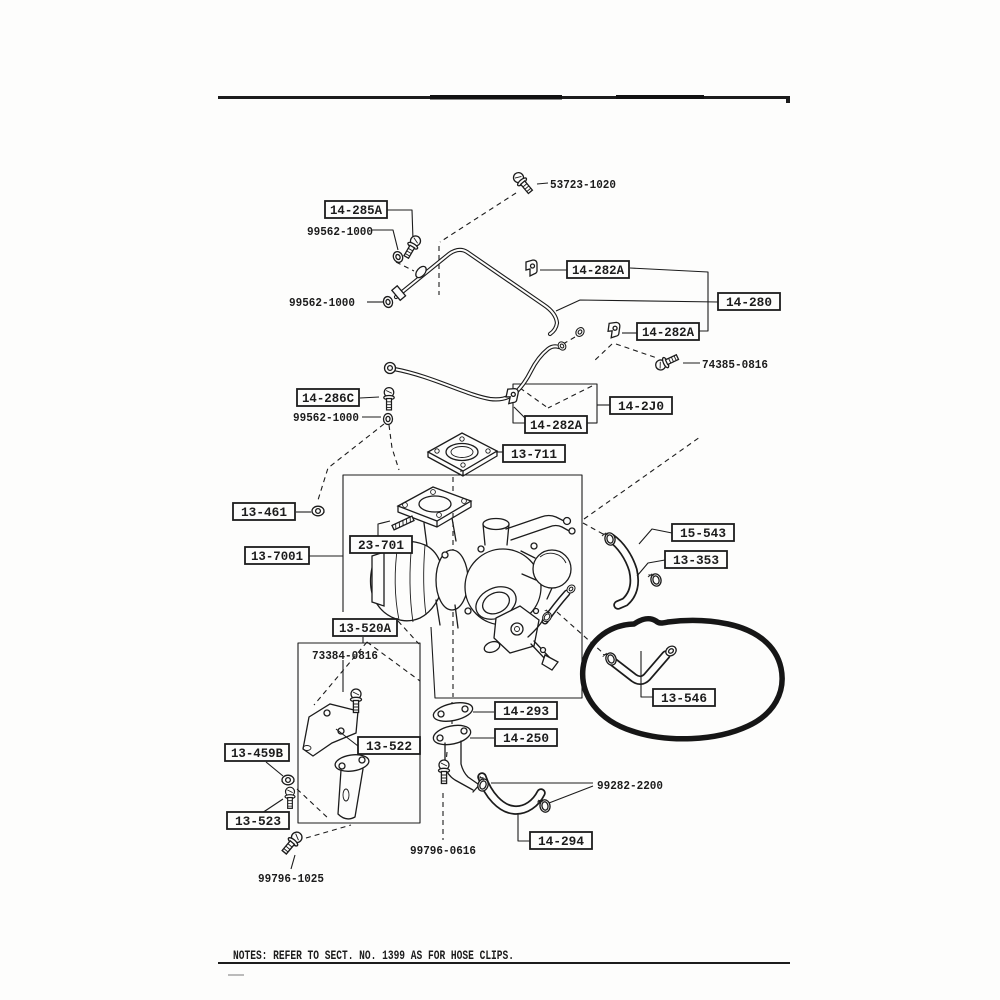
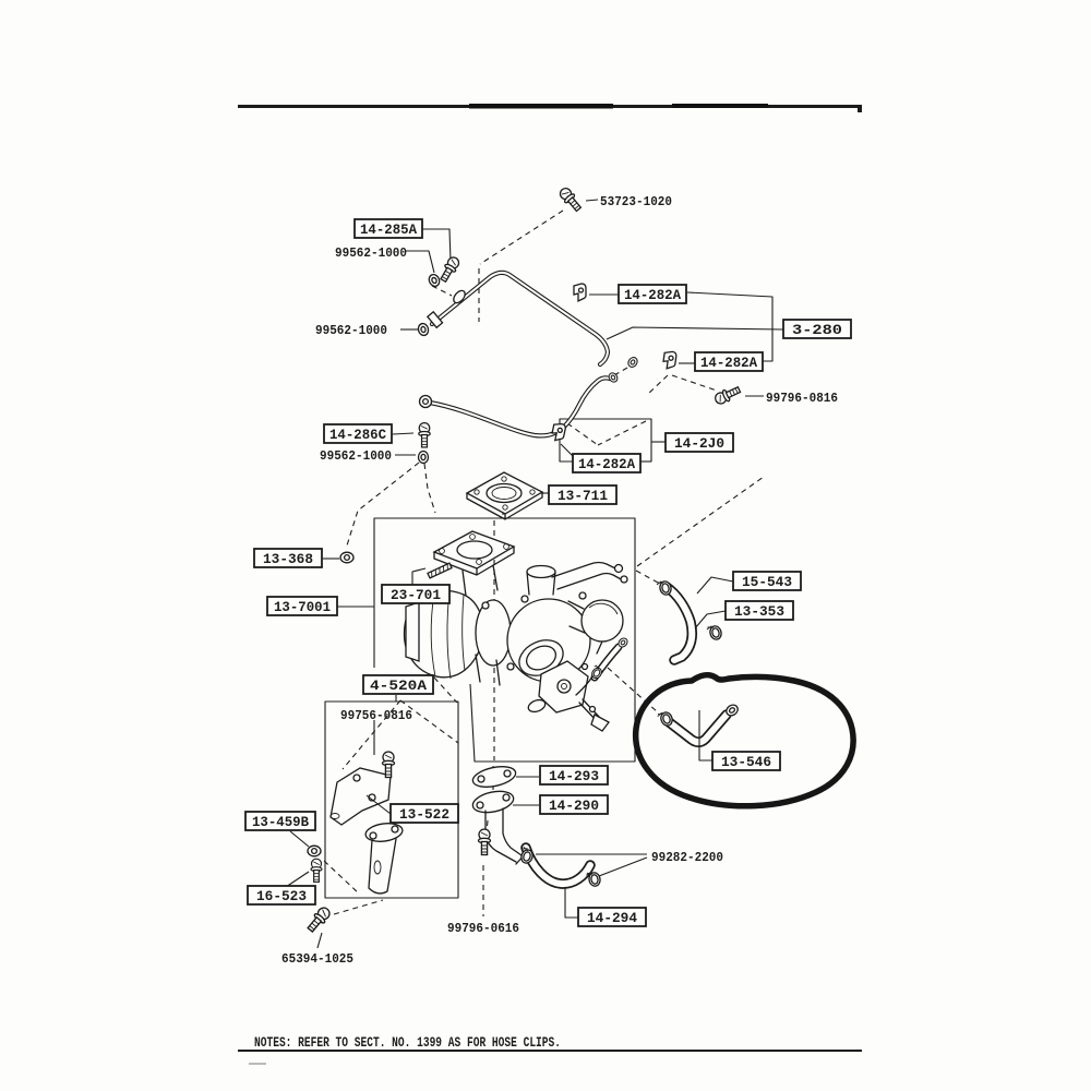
  14-285A
  14-282A
- 14-280
+ 3-280
  14-282A
  14-286C
  14-2J0
  14-282A
  13-711
- 13-461
+ 13-368
  23-701
  13-7001
  15-543
  13-353
- 13-520A
+ 4-520A
  13-546
  14-293
- 14-250
+ 14-290
  13-522
  13-459B
- 13-523
+ 16-523
  14-294
  53723-1020
  99562-1000
  99562-1000
- 74385-0816
+ 99796-0816
  99562-1000
- 73384-0816
+ 99756-0816
  99282-2200
  99796-0616
- 99796-1025
+ 65394-1025
  NOTES: REFER TO SECT. NO. 1399 AS FOR HOSE CLIPS.
